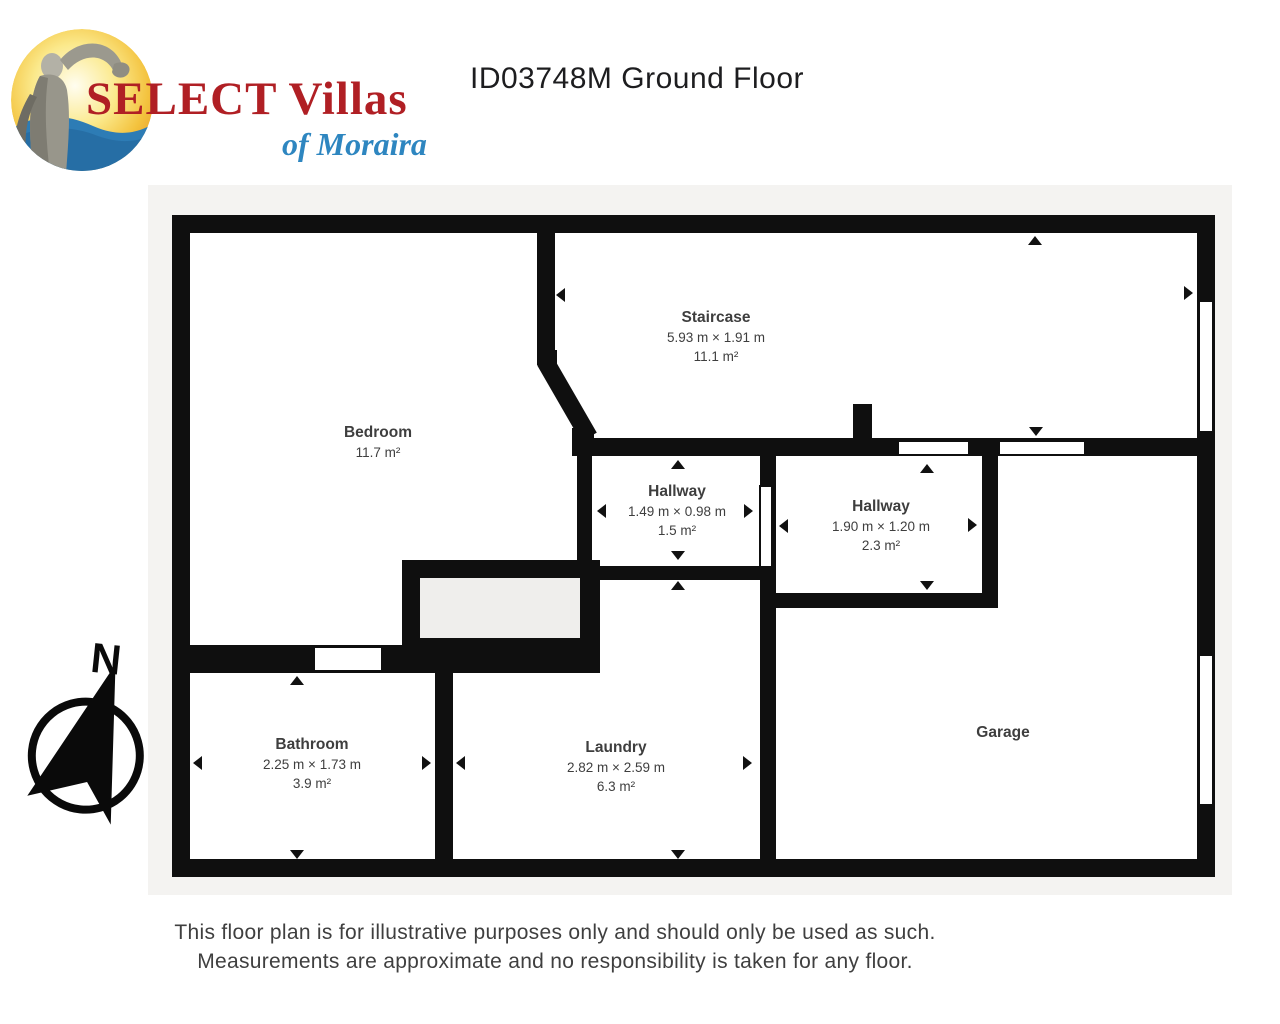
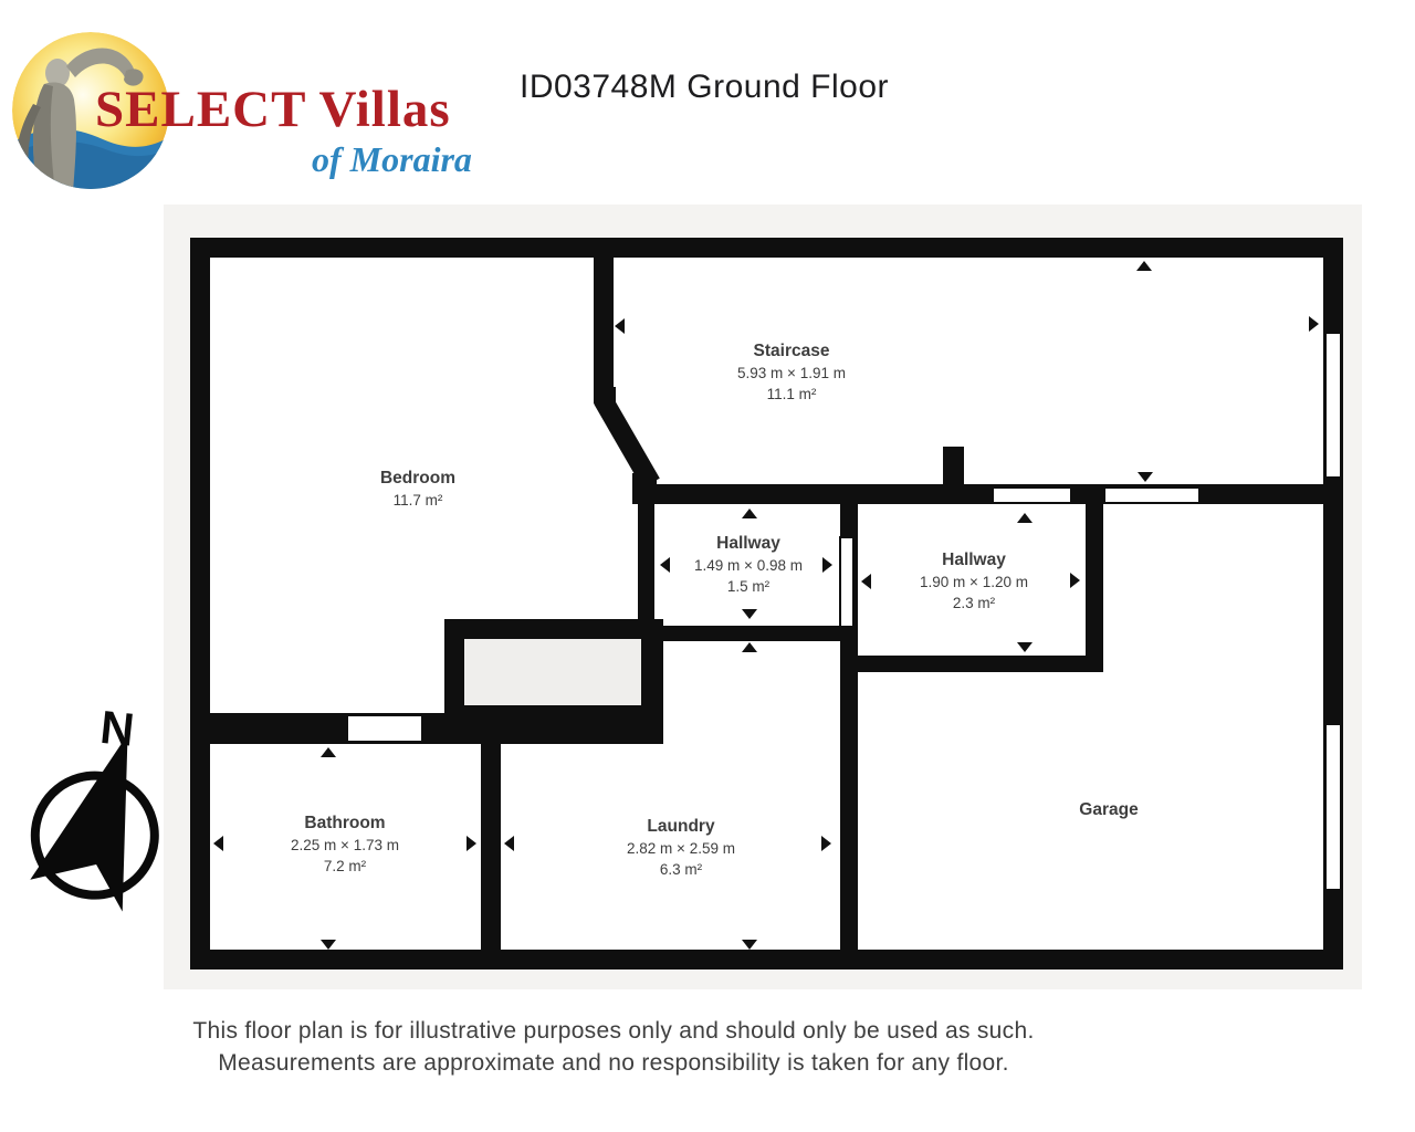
  SELECT Villas
  of Moraira
  ID03748M Ground Floor
  Bedroom
  11.7 m²
  Staircase
  5.93 m × 1.91 m
  11.1 m²
  Hallway
  1.49 m × 0.98 m
  1.5 m²
  Hallway
  1.90 m × 1.20 m
  2.3 m²
  Bathroom
  2.25 m × 1.73 m
- 3.9 m²
+ 7.2 m²
  Laundry
  2.82 m × 2.59 m
  6.3 m²
  Garage
  This floor plan is for illustrative purposes only and should only be used as such.
  Measurements are approximate and no responsibility is taken for any floor.
